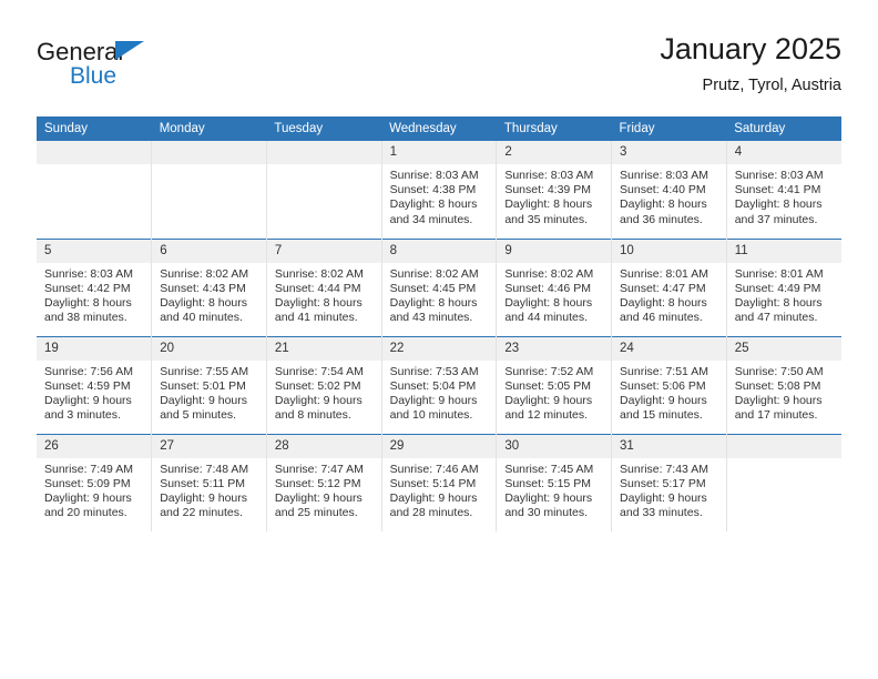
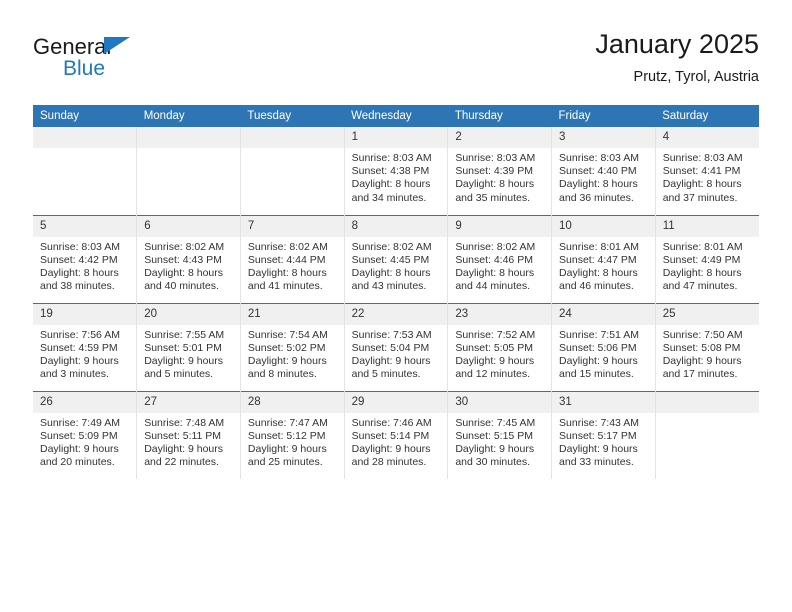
  General
  Blue
  January 2025
  Prutz, Tyrol, Austria
  Sunday	Monday	Tuesday	Wednesday	Thursday	Friday	Saturday
  			1Sunrise: 8:03 AMSunset: 4:38 PMDaylight: 8 hoursand 34 minutes.	2Sunrise: 8:03 AMSunset: 4:39 PMDaylight: 8 hoursand 35 minutes.	3Sunrise: 8:03 AMSunset: 4:40 PMDaylight: 8 hoursand 36 minutes.	4Sunrise: 8:03 AMSunset: 4:41 PMDaylight: 8 hoursand 37 minutes.
  5Sunrise: 8:03 AMSunset: 4:42 PMDaylight: 8 hoursand 38 minutes.	6Sunrise: 8:02 AMSunset: 4:43 PMDaylight: 8 hoursand 40 minutes.	7Sunrise: 8:02 AMSunset: 4:44 PMDaylight: 8 hoursand 41 minutes.	8Sunrise: 8:02 AMSunset: 4:45 PMDaylight: 8 hoursand 43 minutes.	9Sunrise: 8:02 AMSunset: 4:46 PMDaylight: 8 hoursand 44 minutes.	10Sunrise: 8:01 AMSunset: 4:47 PMDaylight: 8 hoursand 46 minutes.	11Sunrise: 8:01 AMSunset: 4:49 PMDaylight: 8 hoursand 47 minutes.
- 19Sunrise: 7:56 AMSunset: 4:59 PMDaylight: 9 hoursand 3 minutes.	20Sunrise: 7:55 AMSunset: 5:01 PMDaylight: 9 hoursand 5 minutes.	21Sunrise: 7:54 AMSunset: 5:02 PMDaylight: 9 hoursand 8 minutes.	22Sunrise: 7:53 AMSunset: 5:04 PMDaylight: 9 hoursand 10 minutes.	23Sunrise: 7:52 AMSunset: 5:05 PMDaylight: 9 hoursand 12 minutes.	24Sunrise: 7:51 AMSunset: 5:06 PMDaylight: 9 hoursand 15 minutes.	25Sunrise: 7:50 AMSunset: 5:08 PMDaylight: 9 hoursand 17 minutes.
+ 19Sunrise: 7:56 AMSunset: 4:59 PMDaylight: 9 hoursand 3 minutes.	20Sunrise: 7:55 AMSunset: 5:01 PMDaylight: 9 hoursand 5 minutes.	21Sunrise: 7:54 AMSunset: 5:02 PMDaylight: 9 hoursand 8 minutes.	22Sunrise: 7:53 AMSunset: 5:04 PMDaylight: 9 hoursand 5 minutes.	23Sunrise: 7:52 AMSunset: 5:05 PMDaylight: 9 hoursand 12 minutes.	24Sunrise: 7:51 AMSunset: 5:06 PMDaylight: 9 hoursand 15 minutes.	25Sunrise: 7:50 AMSunset: 5:08 PMDaylight: 9 hoursand 17 minutes.
  26Sunrise: 7:49 AMSunset: 5:09 PMDaylight: 9 hoursand 20 minutes.	27Sunrise: 7:48 AMSunset: 5:11 PMDaylight: 9 hoursand 22 minutes.	28Sunrise: 7:47 AMSunset: 5:12 PMDaylight: 9 hoursand 25 minutes.	29Sunrise: 7:46 AMSunset: 5:14 PMDaylight: 9 hoursand 28 minutes.	30Sunrise: 7:45 AMSunset: 5:15 PMDaylight: 9 hoursand 30 minutes.	31Sunrise: 7:43 AMSunset: 5:17 PMDaylight: 9 hoursand 33 minutes.
